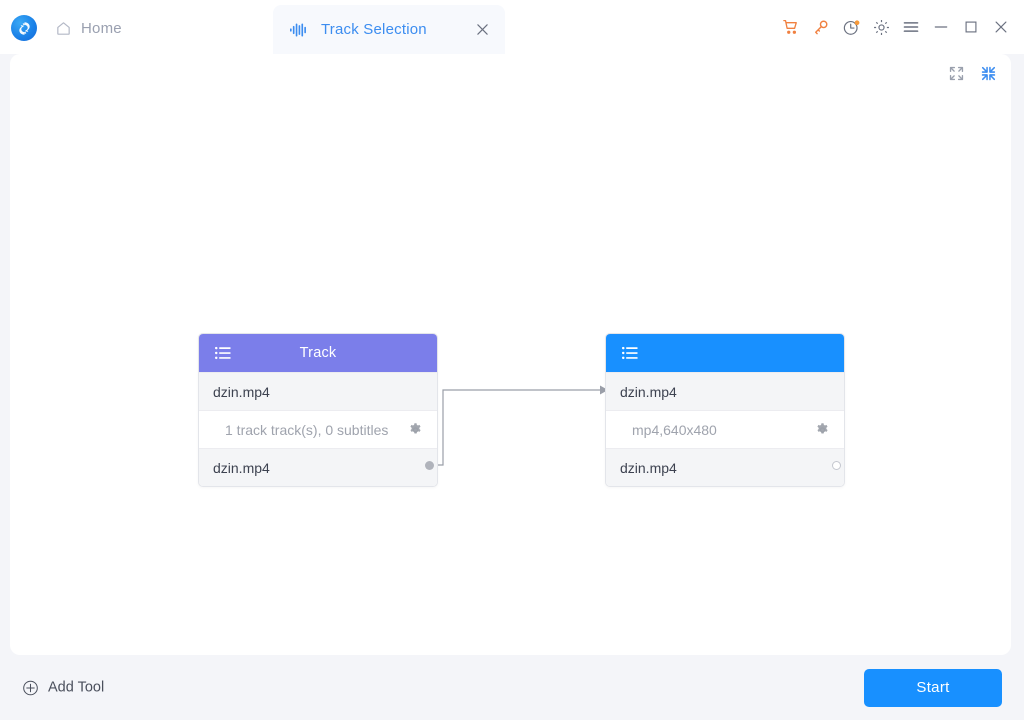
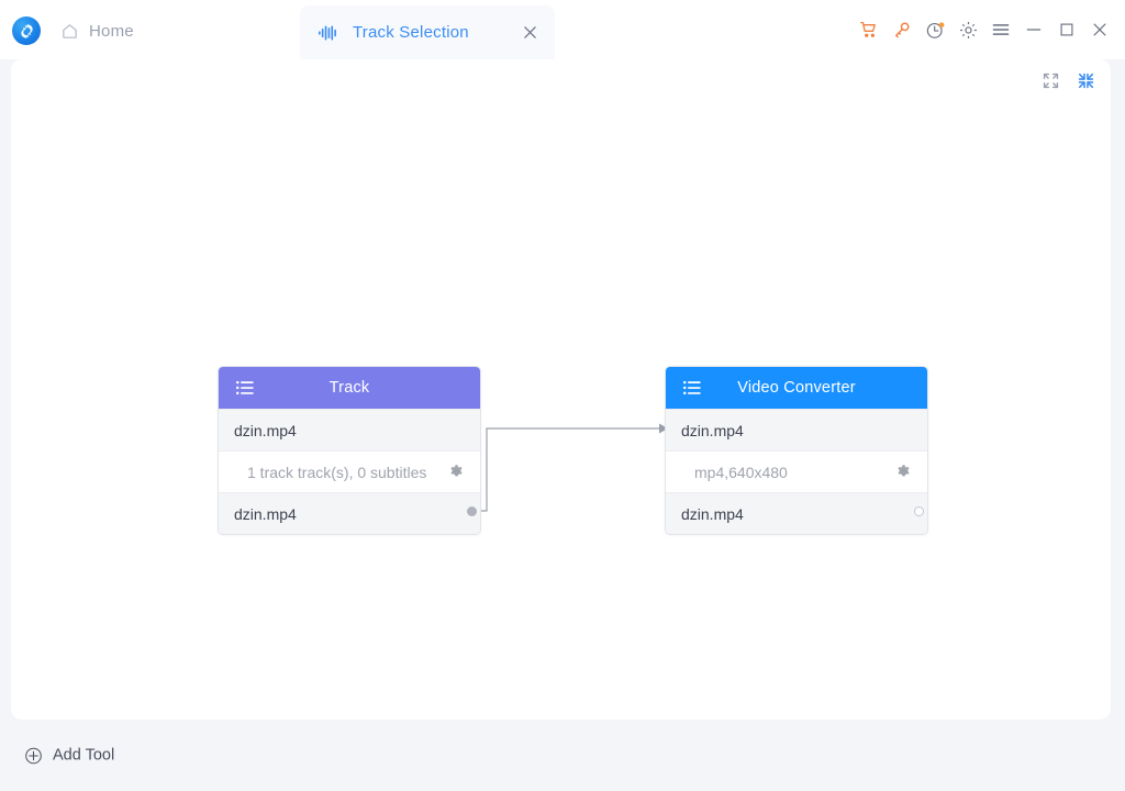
  Home
  Track Selection
  Track
  dzin.mp4
  1 track track(s), 0 subtitles
  dzin.mp4
+ Video Converter
  dzin.mp4
  mp4,640x480
  dzin.mp4
  Add Tool
- Start
